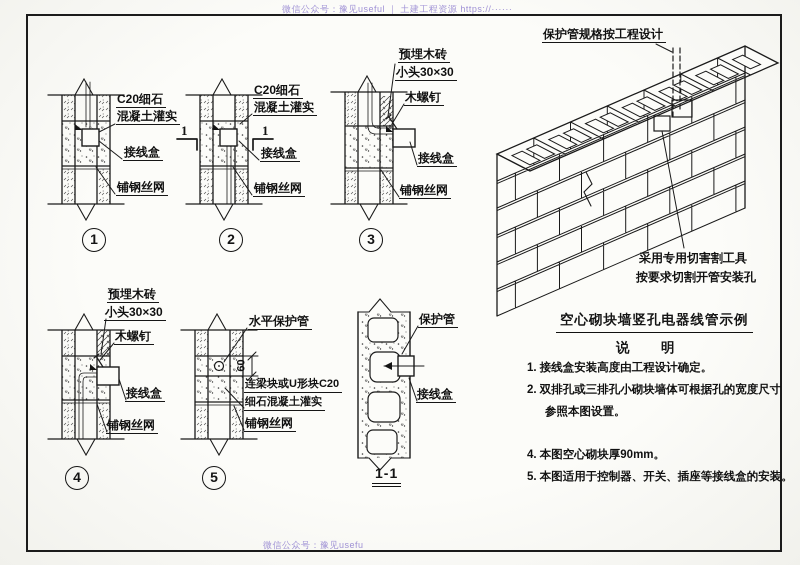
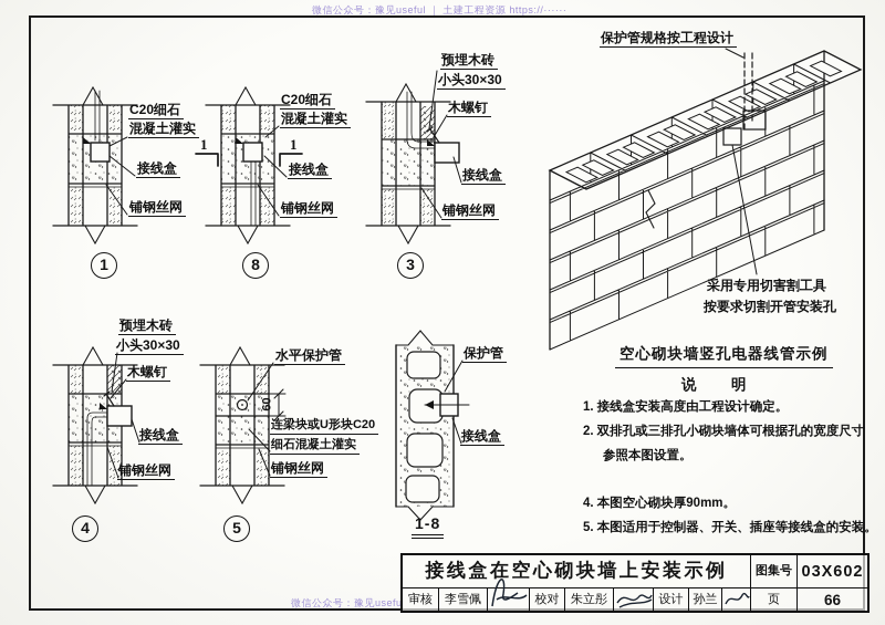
  微信公众号：豫见useful ｜ 土建工程资源 https://······
  C20细石
  混凝土灌实
  接线盒
  铺钢丝网
  1
  C20细石
  混凝土灌实
  接线盒
  铺钢丝网
  1
  1
- 2
+ 8
  预埋木砖
  小头30×30
  木螺钉
  接线盒
  铺钢丝网
  3
  预埋木砖
  小头30×30
  木螺钉
  接线盒
  铺钢丝网
  4
  水平保护管
  连梁块或U形块C20
  细石混凝土灌实
  铺钢丝网
  5
  保护管
  接线盒
- 1-1
+ 1-8
  保护管规格按工程设计
  采用专用切害割工具
  按要求切割开管安装孔
  空心砌块墙竖孔电器线管示例
  说 明
  1. 接线盒安装高度由工程设计确定。
  2. 双排孔或三排孔小砌块墙体可根据孔的宽度尺寸
  参照本图设置。
  4. 本图空心砌块厚90mm。
  5. 本图适用于控制器、开关、插座等接线盒的安装。
  微信公众号：豫见usefu
+ 接线盒在空心砌块墙上安装示例
+ 图集号
+ 03X602
+ 审核
+ 李雪佩
+ 校对
+ 朱立彤
+ 设计
+ 孙兰
+ 页
+ 66
